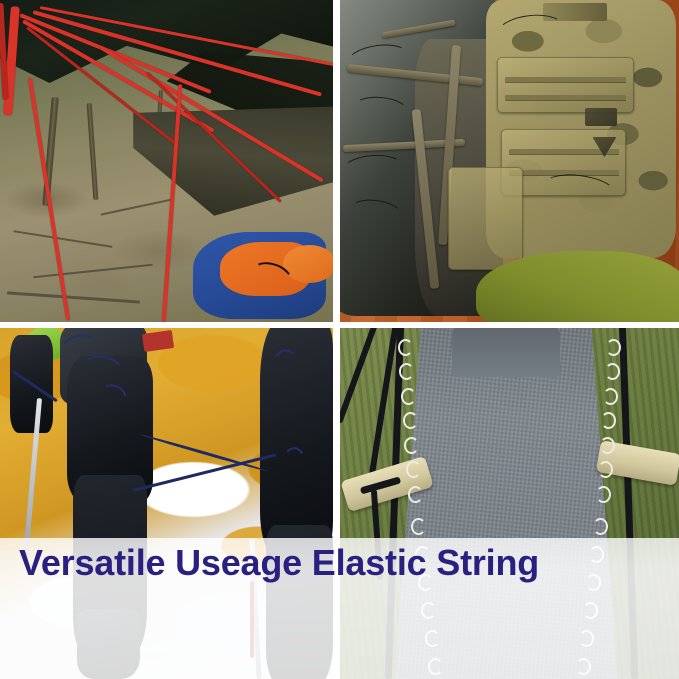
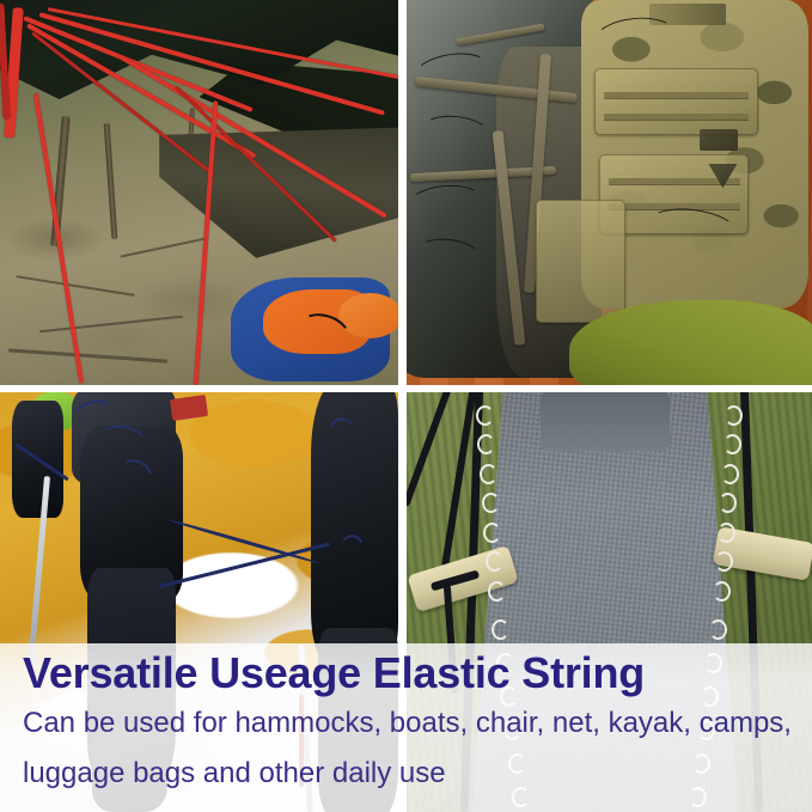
  Versatile Useage Elastic String
+ Can be used for hammocks, boats, chair, net, kayak, camps,
+ luggage bags and other daily use
